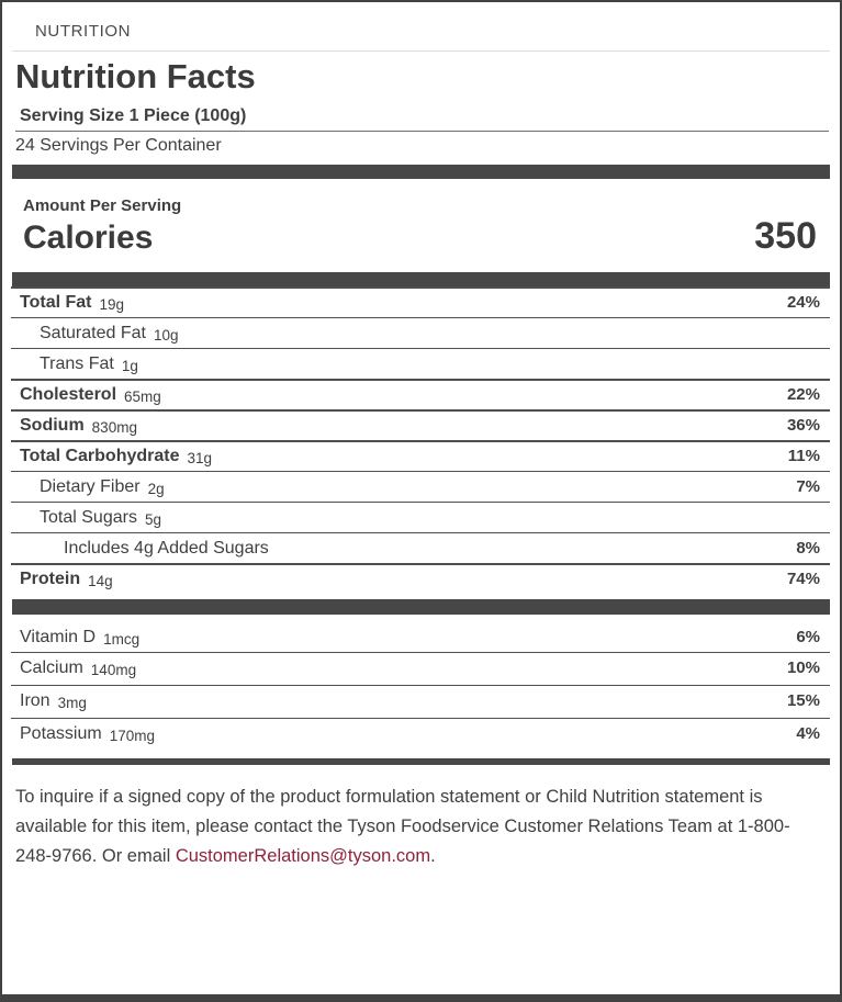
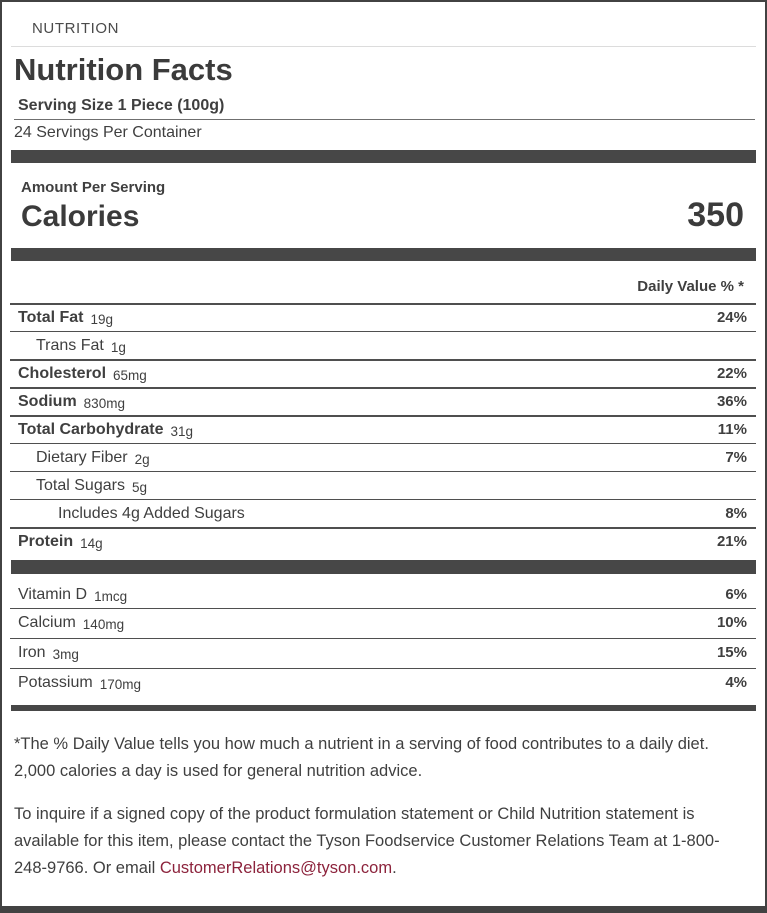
  NUTRITION
  Nutrition Facts
  Serving Size 1 Piece (100g)
  24 Servings Per Container
  Amount Per Serving
  Calories
  350
+ Daily Value % *
  Total Fat
  19g
  24%
- Saturated Fat
- 10g
  Trans Fat
  1g
  Cholesterol
  65mg
  22%
  Sodium
  830mg
  36%
  Total Carbohydrate
  31g
  11%
  Dietary Fiber
  2g
  7%
  Total Sugars
  5g
  Includes 4g Added Sugars
  8%
  Protein
  14g
- 74%
+ 21%
  Vitamin D
  1mcg
  6%
  Calcium
  140mg
  10%
  Iron
  3mg
  15%
  Potassium
  170mg
  4%
+ *The % Daily Value tells you how much a nutrient in a serving of food contributes to a daily diet. 2,000 calories a day is used for general nutrition advice.
  To inquire if a signed copy of the product formulation statement or Child Nutrition statement is available for this item, please contact the Tyson Foodservice Customer Relations Team at 1-800-248-9766. Or email CustomerRelations@tyson.com.
